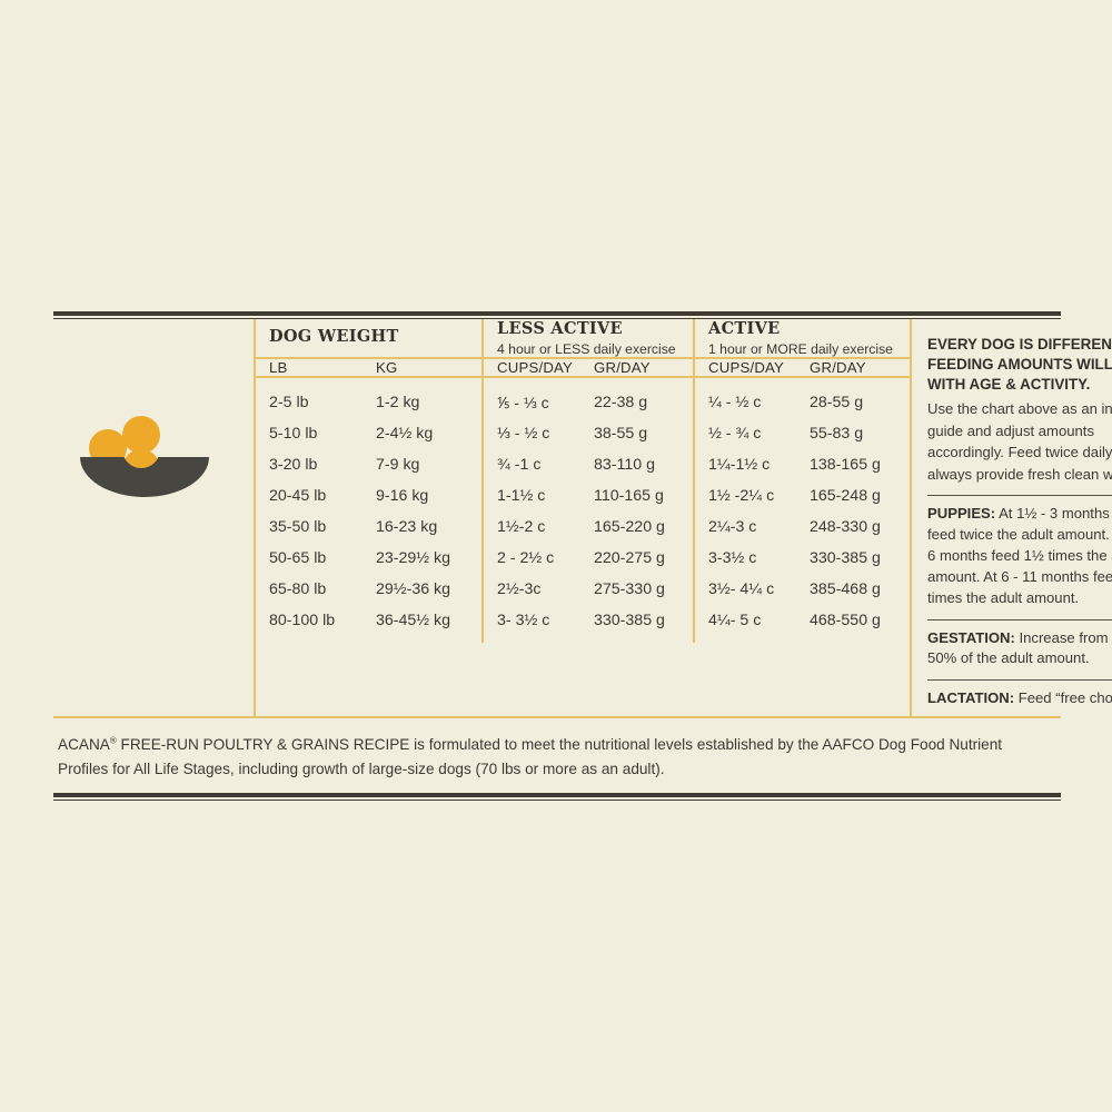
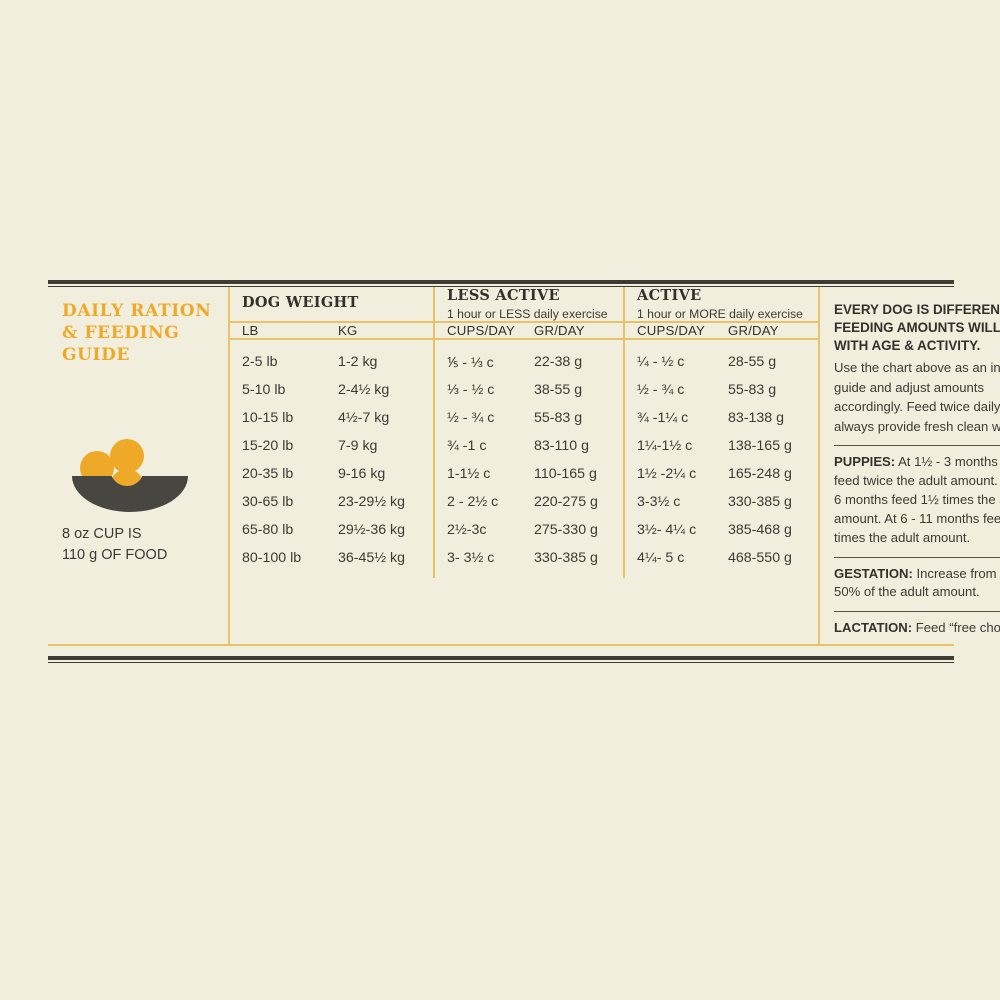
+ DAILY RATION
+ & FEEDING
+ GUIDE
+ 8 oz CUP IS
+ 110 g OF FOOD
- DOG WEIGHT	LESS ACTIVE 4 hour or LESS daily exercise	ACTIVE 1 hour or MORE daily exercise
+ DOG WEIGHT	LESS ACTIVE 1 hour or LESS daily exercise	ACTIVE 1 hour or MORE daily exercise
  LB	KG	CUPS/DAY	GR/DAY	CUPS/DAY	GR/DAY
  2-5 lb	1-2 kg	⅕ - ⅓ c	22-38 g	¼ - ½ c	28-55 g
  5-10 lb	2-4½ kg	⅓ - ½ c	38-55 g	½ - ¾ c	55-83 g
+ 10-15 lb	4½-7 kg	½ - ¾ c	55-83 g	¾ -1¼ c	83-138 g
- 3-20 lb	7-9 kg	¾ -1 c	83-110 g	1¼-1½ c	138-165 g
+ 15-20 lb	7-9 kg	¾ -1 c	83-110 g	1¼-1½ c	138-165 g
- 20-45 lb	9-16 kg	1-1½ c	110-165 g	1½ -2¼ c	165-248 g
+ 20-35 lb	9-16 kg	1-1½ c	110-165 g	1½ -2¼ c	165-248 g
- 35-50 lb	16-23 kg	1½-2 c	165-220 g	2¼-3 c	248-330 g
- 50-65 lb	23-29½ kg	2 - 2½ c	220-275 g	3-3½ c	330-385 g
+ 30-65 lb	23-29½ kg	2 - 2½ c	220-275 g	3-3½ c	330-385 g
  65-80 lb	29½-36 kg	2½-3c	275-330 g	3½- 4¼ c	385-468 g
  80-100 lb	36-45½ kg	3- 3½ c	330-385 g	4¼- 5 c	468-550 g
  EVERY DOG IS DIFFEREN FEEDING AMOUNTS WILL WITH AGE & ACTIVITY.
  Use the chart above as an in guide and adjust amounts accordingly. Feed twice daily always provide fresh clean w
  PUPPIES: At 1½ - 3 months feed twice the adult amount. 6 months feed 1½ times the amount. At 6 - 11 months fee times the adult amount.
  GESTATION: Increase from 50% of the adult amount.
  LACTATION: Feed “free cho
- ACANA® FREE-RUN POULTRY & GRAINS RECIPE is formulated to meet the nutritional levels established by the AAFCO Dog Food Nutrient Profiles for All Life Stages, including growth of large-size dogs (70 lbs or more as an adult).
